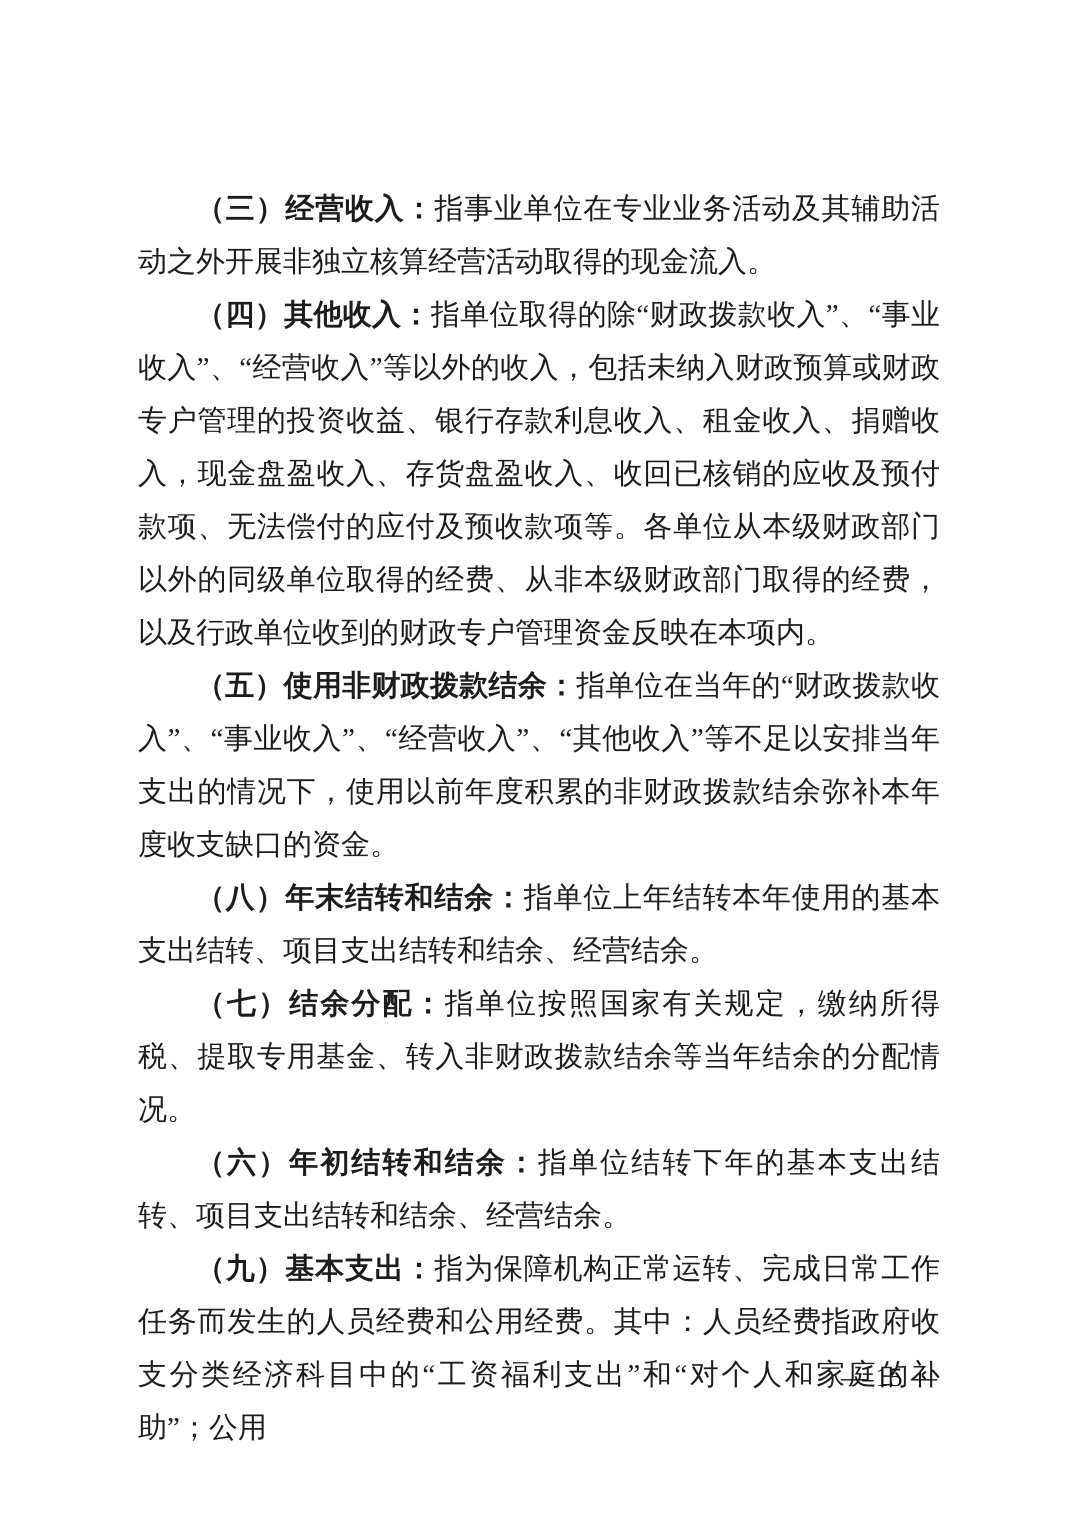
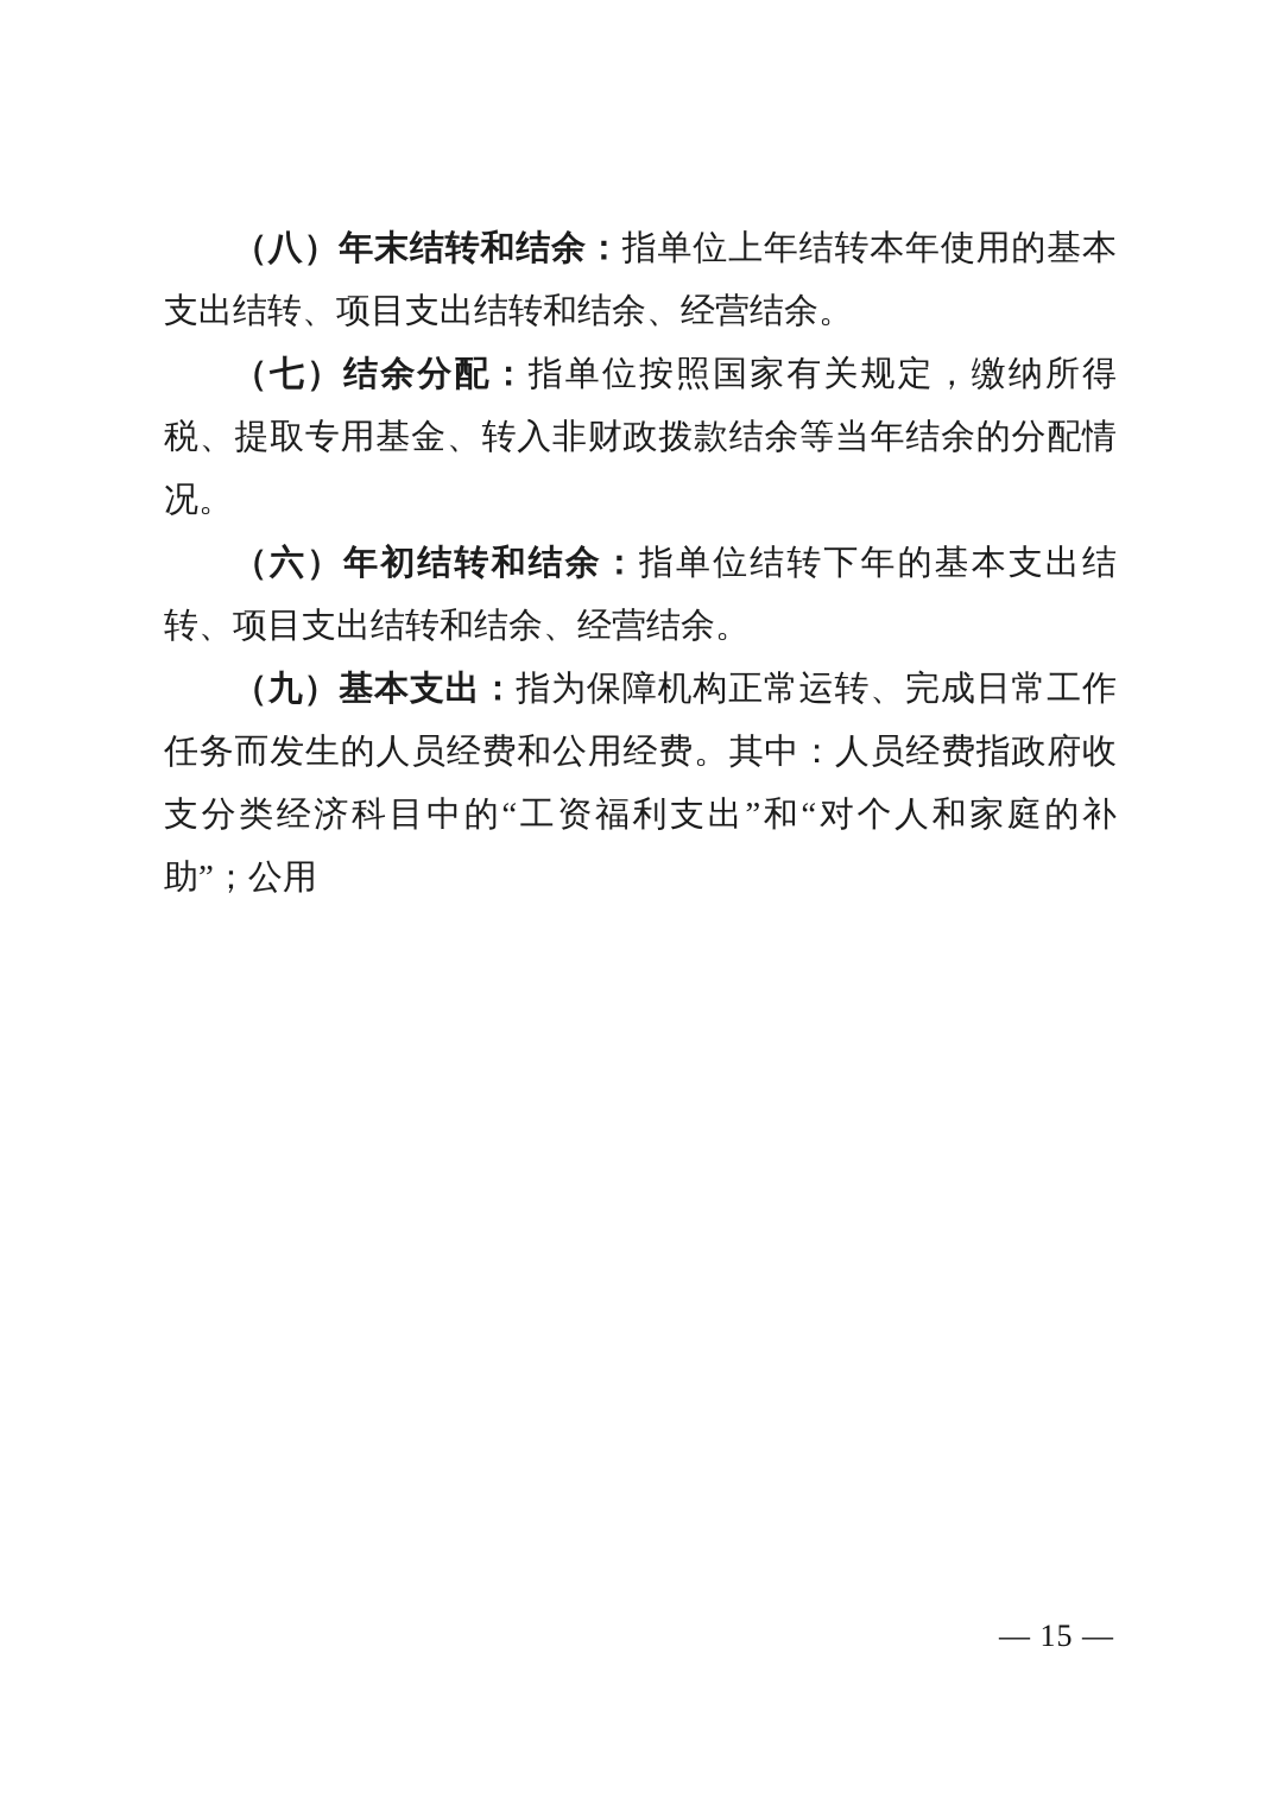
- （三）经营收入：指事业单位在专业业务活动及其辅助活动之外开展非独立核算经营活动取得的现金流入。
- （四）其他收入：指单位取得的除“财政拨款收入”、“事业收入”、“经营收入”等以外的收入，包括未纳入财政预算或财政专户管理的投资收益、银行存款利息收入、租金收入、捐赠收入，现金盘盈收入、存货盘盈收入、收回已核销的应收及预付款项、无法偿付的应付及预收款项等。各单位从本级财政部门以外的同级单位取得的经费、从非本级财政部门取得的经费，以及行政单位收到的财政专户管理资金反映在本项内。
- （五）使用非财政拨款结余：指单位在当年的“财政拨款收入”、“事业收入”、“经营收入”、“其他收入”等不足以安排当年支出的情况下，使用以前年度积累的非财政拨款结余弥补本年度收支缺口的资金。
  （八）年末结转和结余：指单位上年结转本年使用的基本支出结转、项目支出结转和结余、经营结余。
  （七）结余分配：指单位按照国家有关规定，缴纳所得税、提取专用基金、转入非财政拨款结余等当年结余的分配情况。
  （六）年初结转和结余：指单位结转下年的基本支出结转、项目支出结转和结余、经营结余。
  （九）基本支出：指为保障机构正常运转、完成日常工作任务而发生的人员经费和公用经费。其中：人员经费指政府收支分类经济科目中的“工资福利支出”和“对个人和家庭的补助”；公用
  — 15 —
